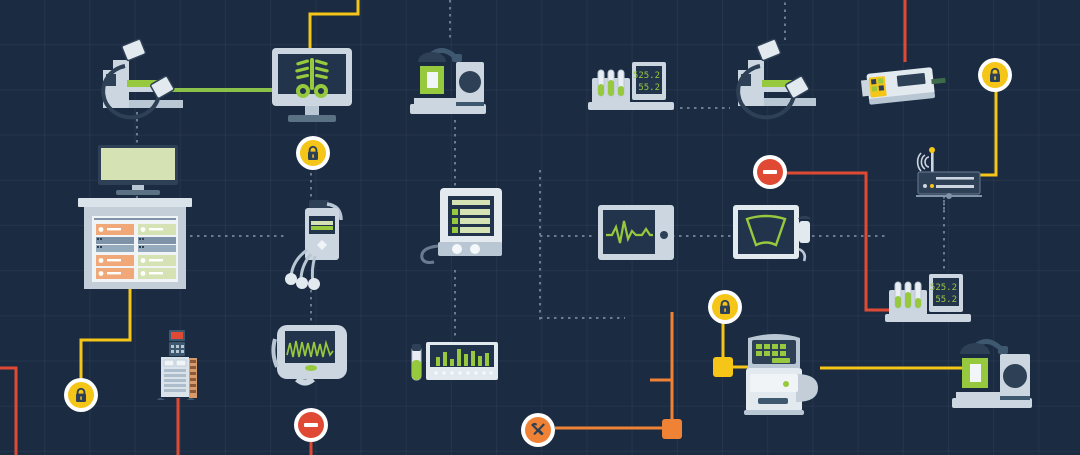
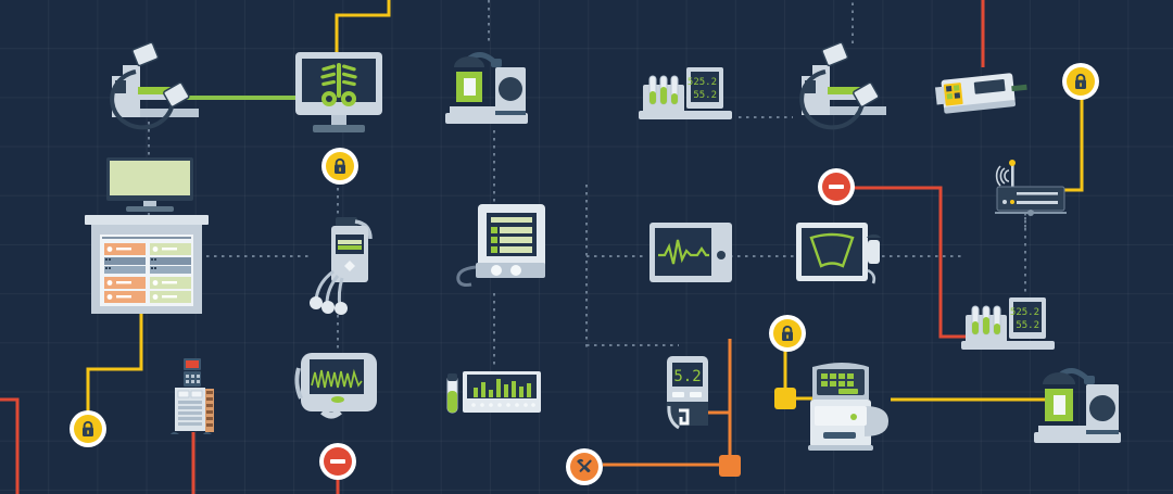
  525.2
  55.2
  525.2
  55.2
+ 5.2
